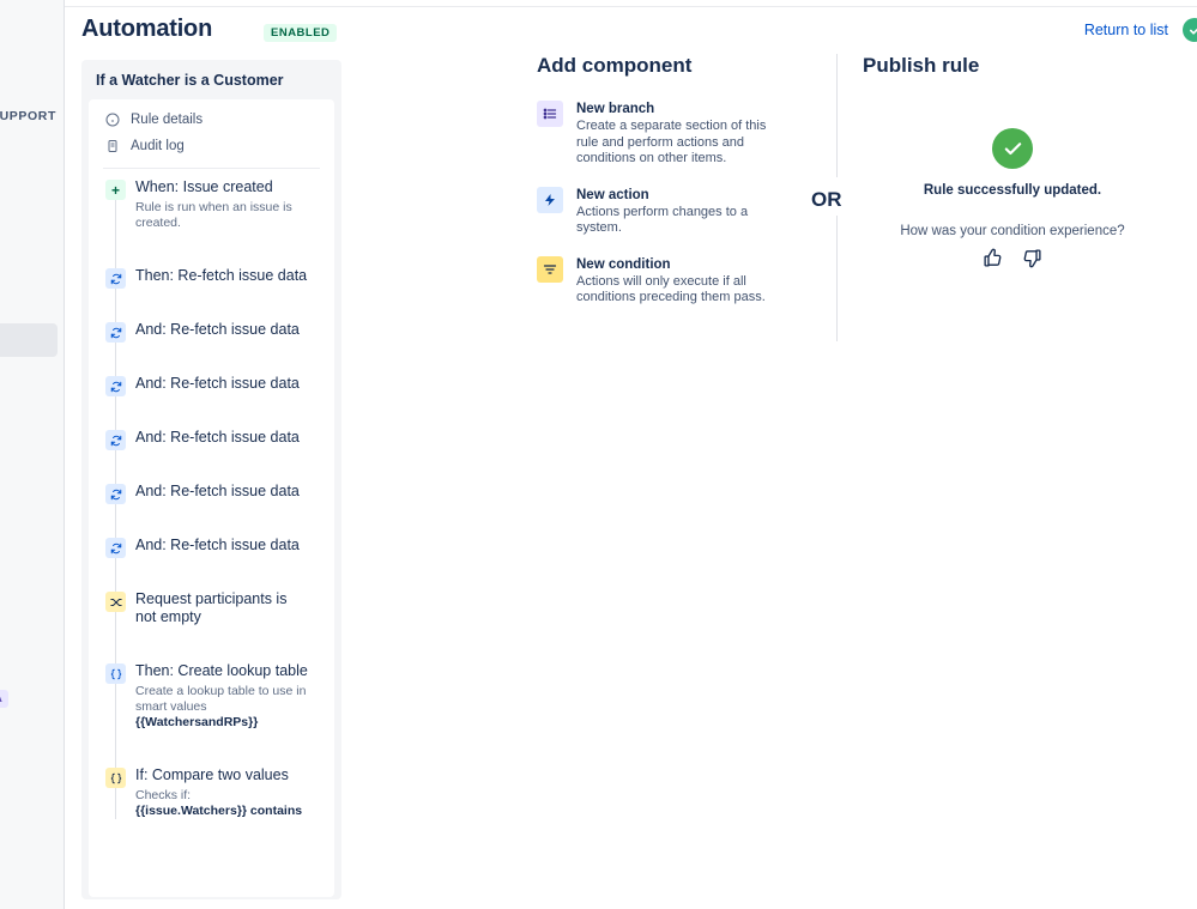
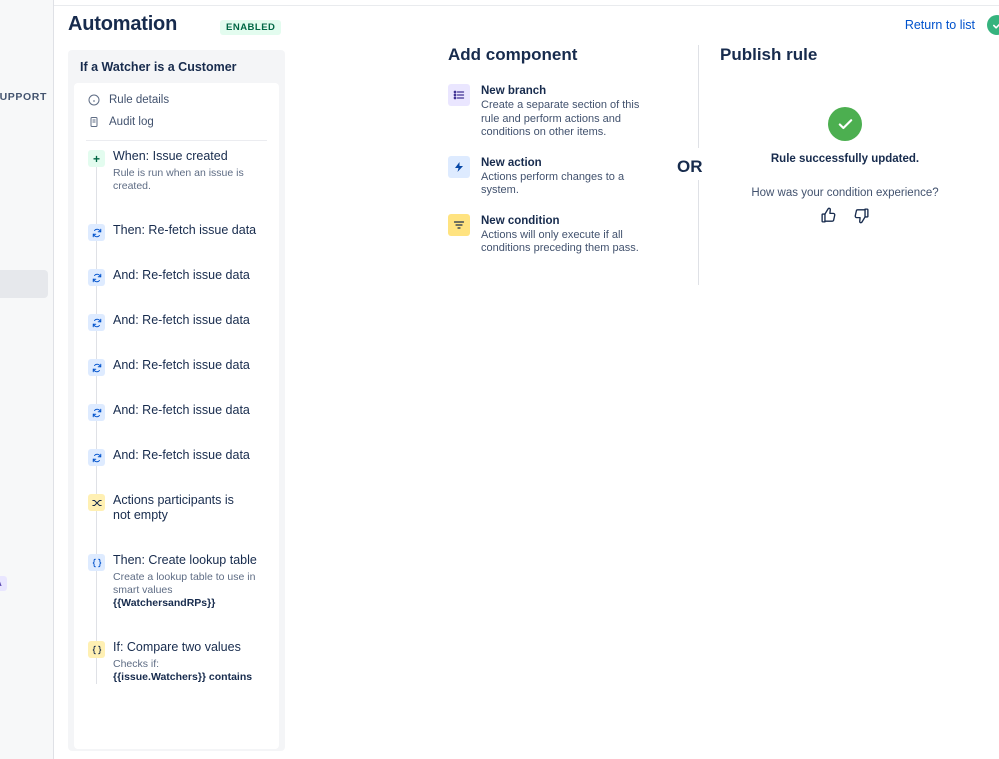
  UPPORT
  Automation
  ENABLED
  Return to list
  If a Watcher is a Customer
  Rule details
  Audit log
  +
  When: Issue created
  Rule is run when an issue is created.
  Then: Re-fetch issue data
  And: Re-fetch issue data
  And: Re-fetch issue data
  And: Re-fetch issue data
  And: Re-fetch issue data
  And: Re-fetch issue data
- Request participants is not empty
+ Actions participants is not empty
  Then: Create lookup table
  Create a lookup table to use in smart values
  {{WatchersandRPs}}
  If: Compare two values
  Checks if:
  {{issue.Watchers}} contains
  Add component
  New branch
  Create a separate section of this rule and perform actions and conditions on other items.
  New action
  Actions perform changes to a system.
  New condition
  Actions will only execute if all conditions preceding them pass.
  OR
  Publish rule
  Rule successfully updated.
  How was your condition experience?
